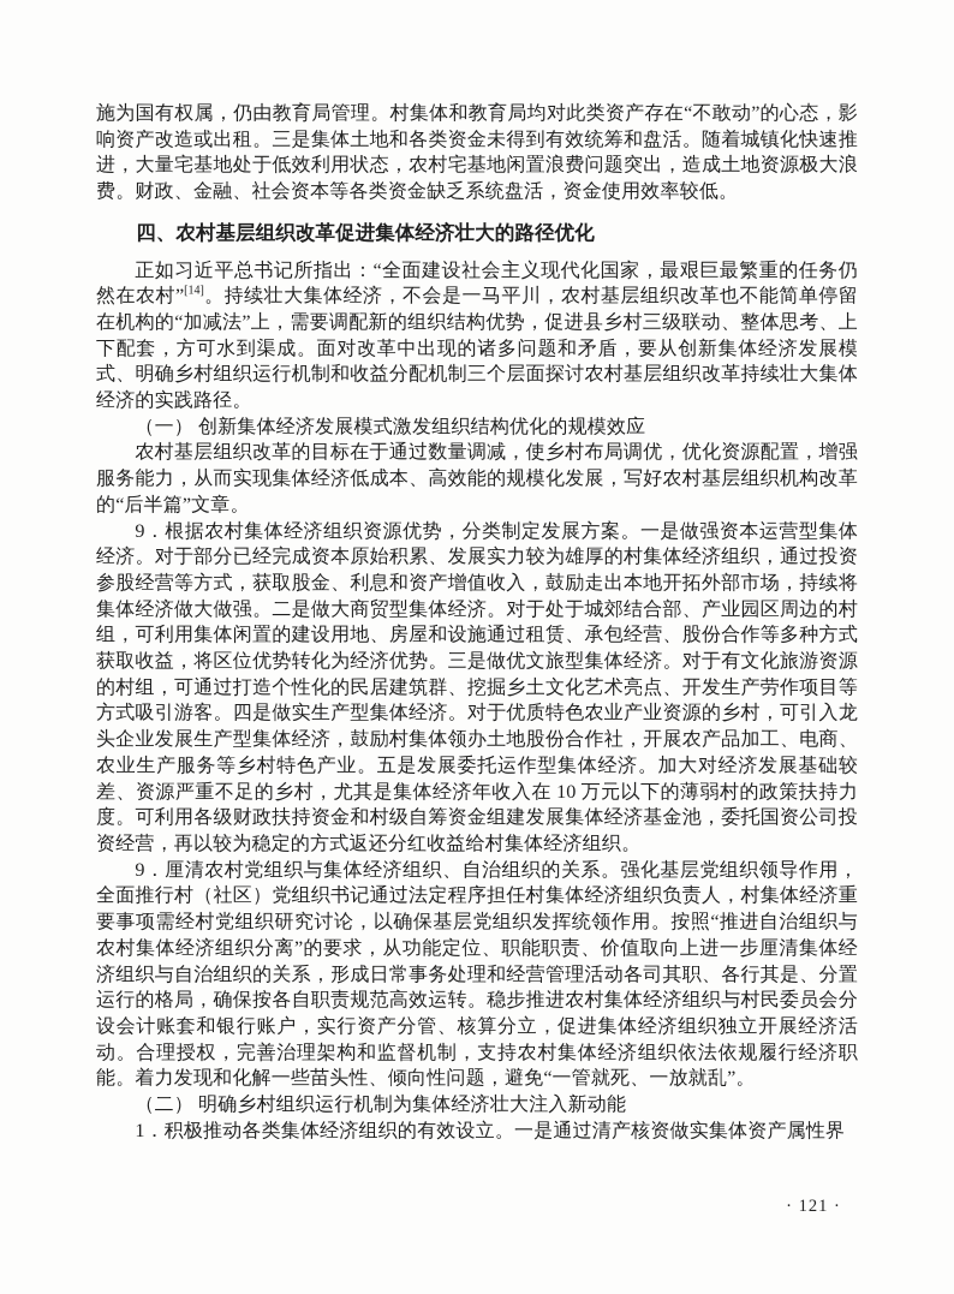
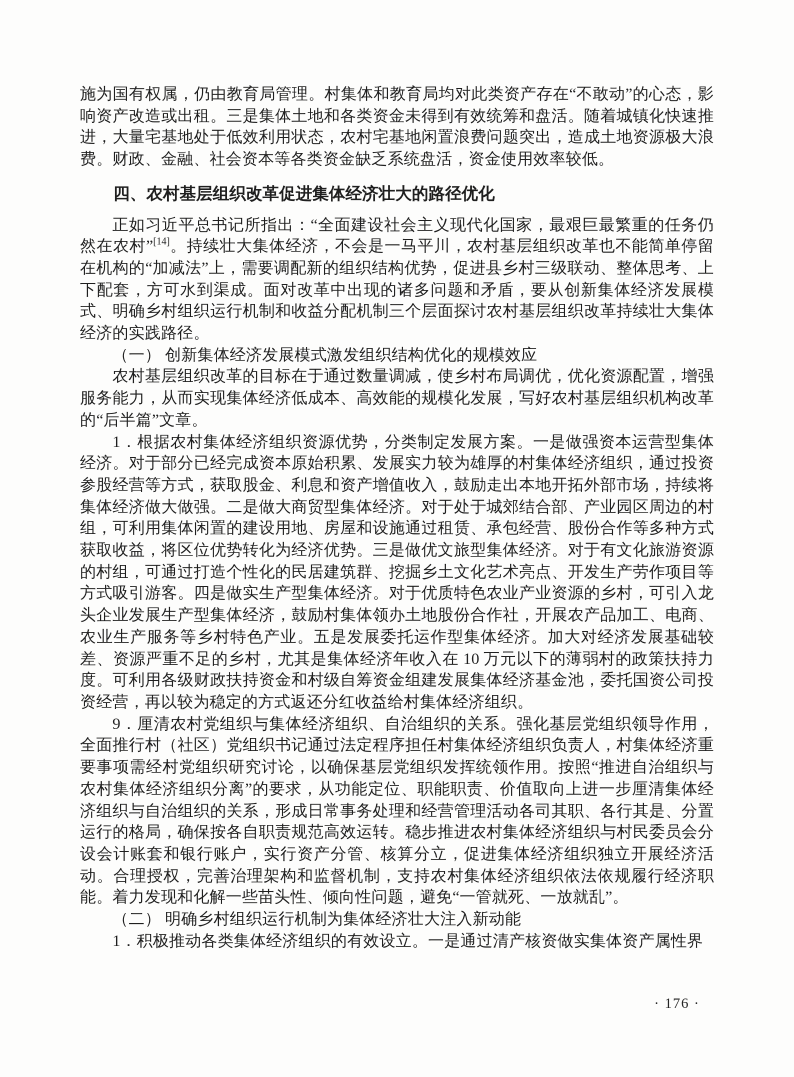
  施为国有权属，仍由教育局管理。村集体和教育局均对此类资产存在“不敢动”的心态，影响资产改造或出租。三是集体土地和各类资金未得到有效统筹和盘活。随着城镇化快速推进，大量宅基地处于低效利用状态，农村宅基地闲置浪费问题突出，造成土地资源极大浪费。财政、金融、社会资本等各类资金缺乏系统盘活，资金使用效率较低。
  四、农村基层组织改革促进集体经济壮大的路径优化
  正如习近平总书记所指出：“全面建设社会主义现代化国家，最艰巨最繁重的任务仍然在农村”[14]。持续壮大集体经济，不会是一马平川，农村基层组织改革也不能简单停留在机构的“加减法”上，需要调配新的组织结构优势，促进县乡村三级联动、整体思考、上下配套，方可水到渠成。面对改革中出现的诸多问题和矛盾，要从创新集体经济发展模式、明确乡村组织运行机制和收益分配机制三个层面探讨农村基层组织改革持续壮大集体经济的实践路径。
  （一） 创新集体经济发展模式激发组织结构优化的规模效应
  农村基层组织改革的目标在于通过数量调减，使乡村布局调优，优化资源配置，增强服务能力，从而实现集体经济低成本、高效能的规模化发展，写好农村基层组织机构改革的“后半篇”文章。
- 9．根据农村集体经济组织资源优势，分类制定发展方案。一是做强资本运营型集体经济。对于部分已经完成资本原始积累、发展实力较为雄厚的村集体经济组织，通过投资参股经营等方式，获取股金、利息和资产增值收入，鼓励走出本地开拓外部市场，持续将集体经济做大做强。二是做大商贸型集体经济。对于处于城郊结合部、产业园区周边的村组，可利用集体闲置的建设用地、房屋和设施通过租赁、承包经营、股份合作等多种方式获取收益，将区位优势转化为经济优势。三是做优文旅型集体经济。对于有文化旅游资源的村组，可通过打造个性化的民居建筑群、挖掘乡土文化艺术亮点、开发生产劳作项目等方式吸引游客。四是做实生产型集体经济。对于优质特色农业产业资源的乡村，可引入龙头企业发展生产型集体经济，鼓励村集体领办土地股份合作社，开展农产品加工、电商、农业生产服务等乡村特色产业。五是发展委托运作型集体经济。加大对经济发展基础较差、资源严重不足的乡村，尤其是集体经济年收入在 10 万元以下的薄弱村的政策扶持力度。可利用各级财政扶持资金和村级自筹资金组建发展集体经济基金池，委托国资公司投资经营，再以较为稳定的方式返还分红收益给村集体经济组织。
+ 1．根据农村集体经济组织资源优势，分类制定发展方案。一是做强资本运营型集体经济。对于部分已经完成资本原始积累、发展实力较为雄厚的村集体经济组织，通过投资参股经营等方式，获取股金、利息和资产增值收入，鼓励走出本地开拓外部市场，持续将集体经济做大做强。二是做大商贸型集体经济。对于处于城郊结合部、产业园区周边的村组，可利用集体闲置的建设用地、房屋和设施通过租赁、承包经营、股份合作等多种方式获取收益，将区位优势转化为经济优势。三是做优文旅型集体经济。对于有文化旅游资源的村组，可通过打造个性化的民居建筑群、挖掘乡土文化艺术亮点、开发生产劳作项目等方式吸引游客。四是做实生产型集体经济。对于优质特色农业产业资源的乡村，可引入龙头企业发展生产型集体经济，鼓励村集体领办土地股份合作社，开展农产品加工、电商、农业生产服务等乡村特色产业。五是发展委托运作型集体经济。加大对经济发展基础较差、资源严重不足的乡村，尤其是集体经济年收入在 10 万元以下的薄弱村的政策扶持力度。可利用各级财政扶持资金和村级自筹资金组建发展集体经济基金池，委托国资公司投资经营，再以较为稳定的方式返还分红收益给村集体经济组织。
  9．厘清农村党组织与集体经济组织、自治组织的关系。强化基层党组织领导作用，全面推行村（社区）党组织书记通过法定程序担任村集体经济组织负责人，村集体经济重要事项需经村党组织研究讨论，以确保基层党组织发挥统领作用。按照“推进自治组织与农村集体经济组织分离”的要求，从功能定位、职能职责、价值取向上进一步厘清集体经济组织与自治组织的关系，形成日常事务处理和经营管理活动各司其职、各行其是、分置运行的格局，确保按各自职责规范高效运转。稳步推进农村集体经济组织与村民委员会分设会计账套和银行账户，实行资产分管、核算分立，促进集体经济组织独立开展经济活动。合理授权，完善治理架构和监督机制，支持农村集体经济组织依法依规履行经济职能。着力发现和化解一些苗头性、倾向性问题，避免“一管就死、一放就乱”。
  （二） 明确乡村组织运行机制为集体经济壮大注入新动能
  1．积极推动各类集体经济组织的有效设立。一是通过清产核资做实集体资产属性界
- · 121 ·
+ · 176 ·
